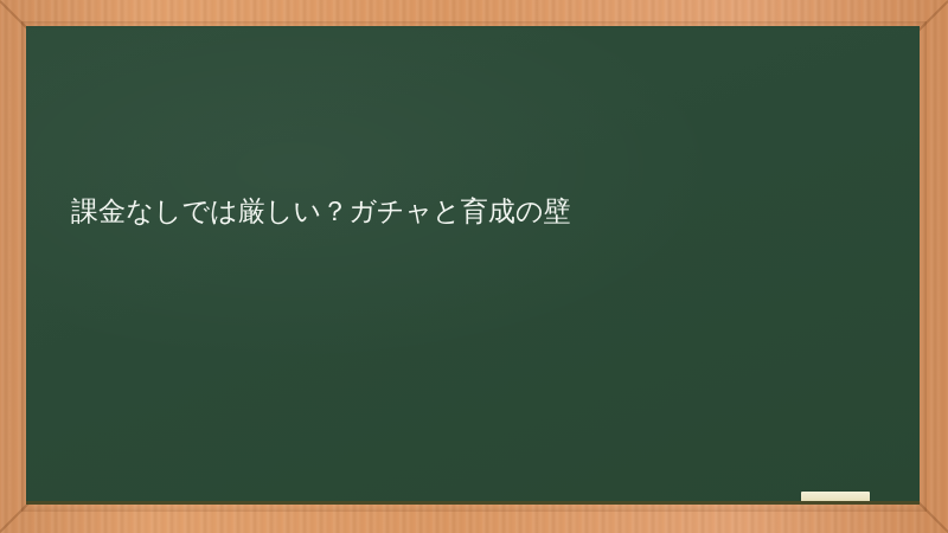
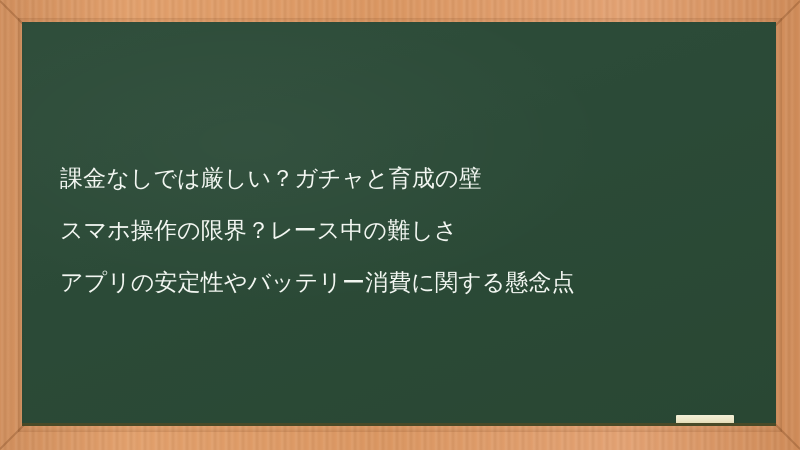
  課金なしでは厳しい？ガチャと育成の壁
+ スマホ操作の限界？レース中の難しさ
+ アプリの安定性やバッテリー消費に関する懸念点
